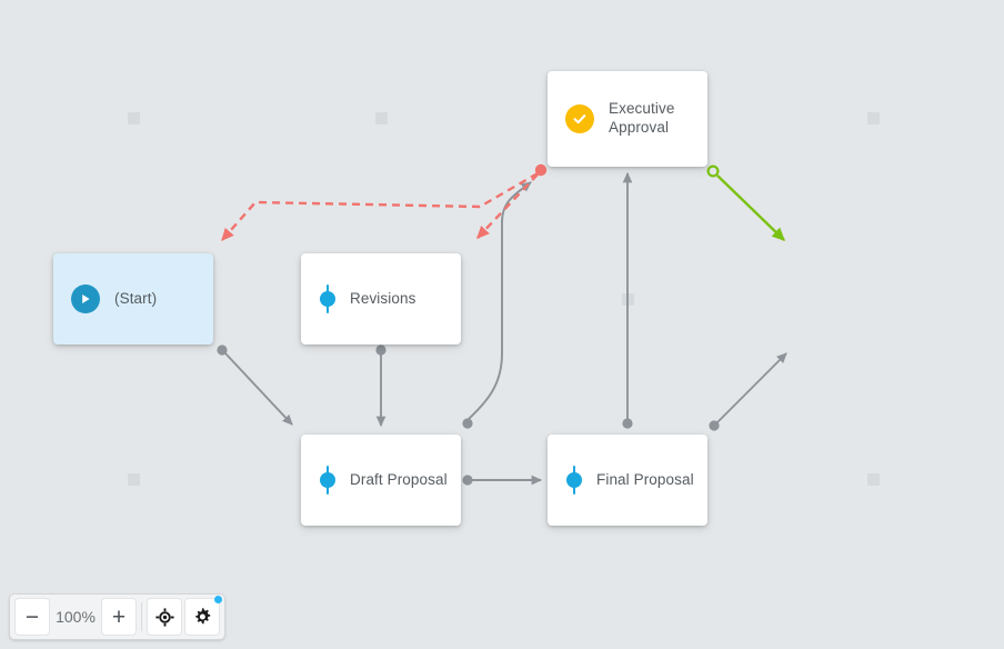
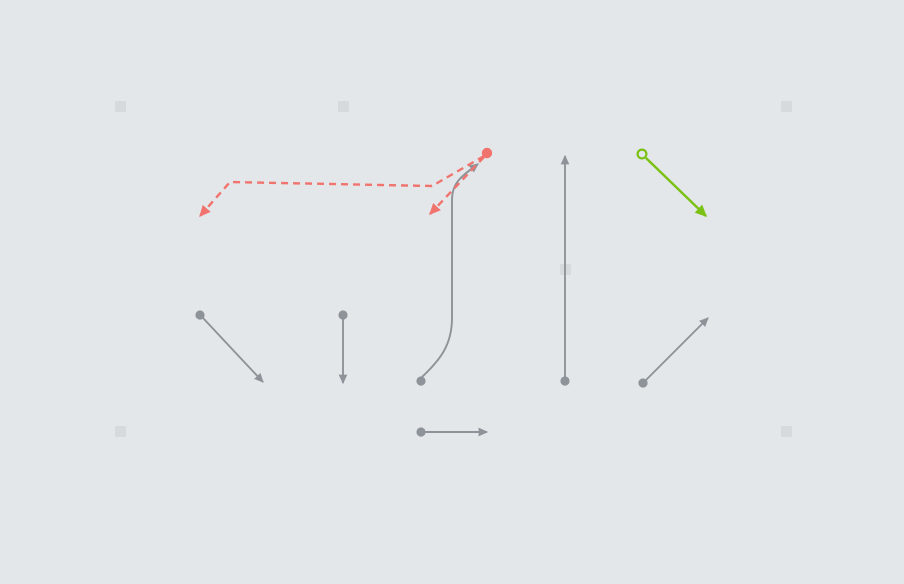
- (Start)
- Revisions
- Executive
- Approval
- Draft Proposal
- Final Proposal
- −
- 100%
- +
